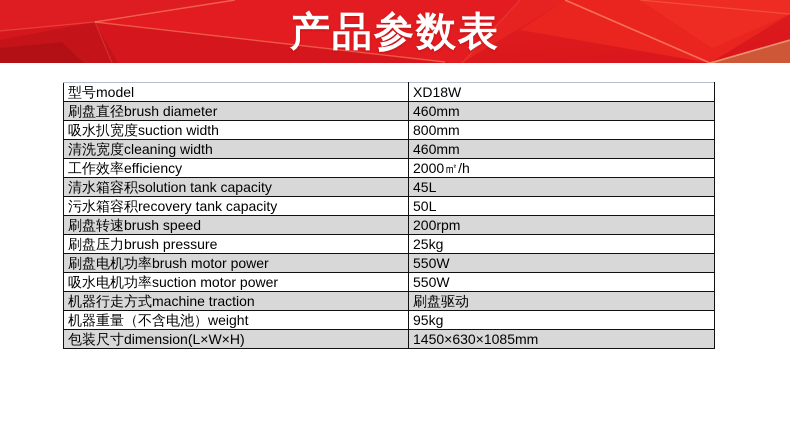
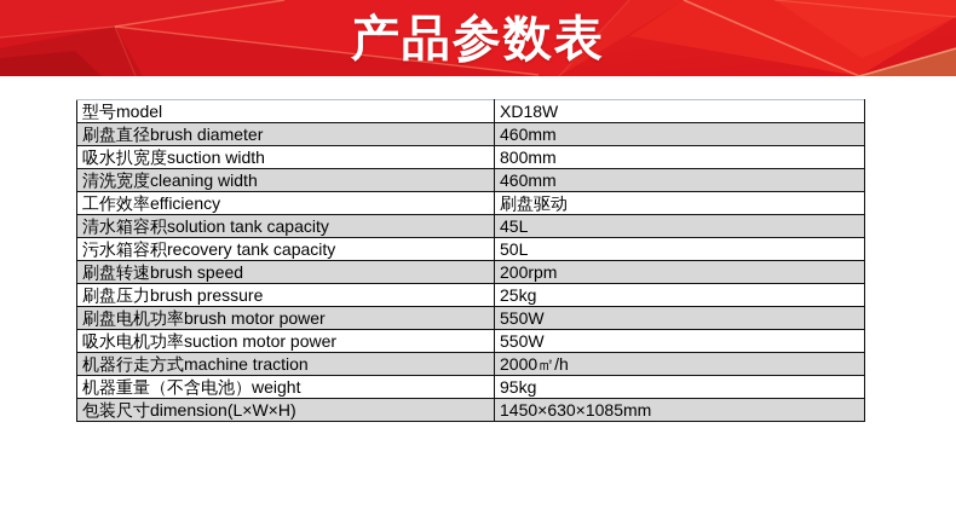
  产品参数表
  型号model	XD18W
  刷盘直径brush diameter	460mm
  吸水扒宽度suction width	800mm
  清洗宽度cleaning width	460mm
- 工作效率efficiency	2000㎡/h
+ 工作效率efficiency	刷盘驱动
  清水箱容积solution tank capacity	45L
  污水箱容积recovery tank capacity	50L
  刷盘转速brush speed	200rpm
  刷盘压力brush pressure	25kg
  刷盘电机功率brush motor power	550W
  吸水电机功率suction motor power	550W
- 机器行走方式machine traction	刷盘驱动
+ 机器行走方式machine traction	2000㎡/h
  机器重量（不含电池）weight	95kg
  包装尺寸dimension(L×W×H)	1450×630×1085mm
